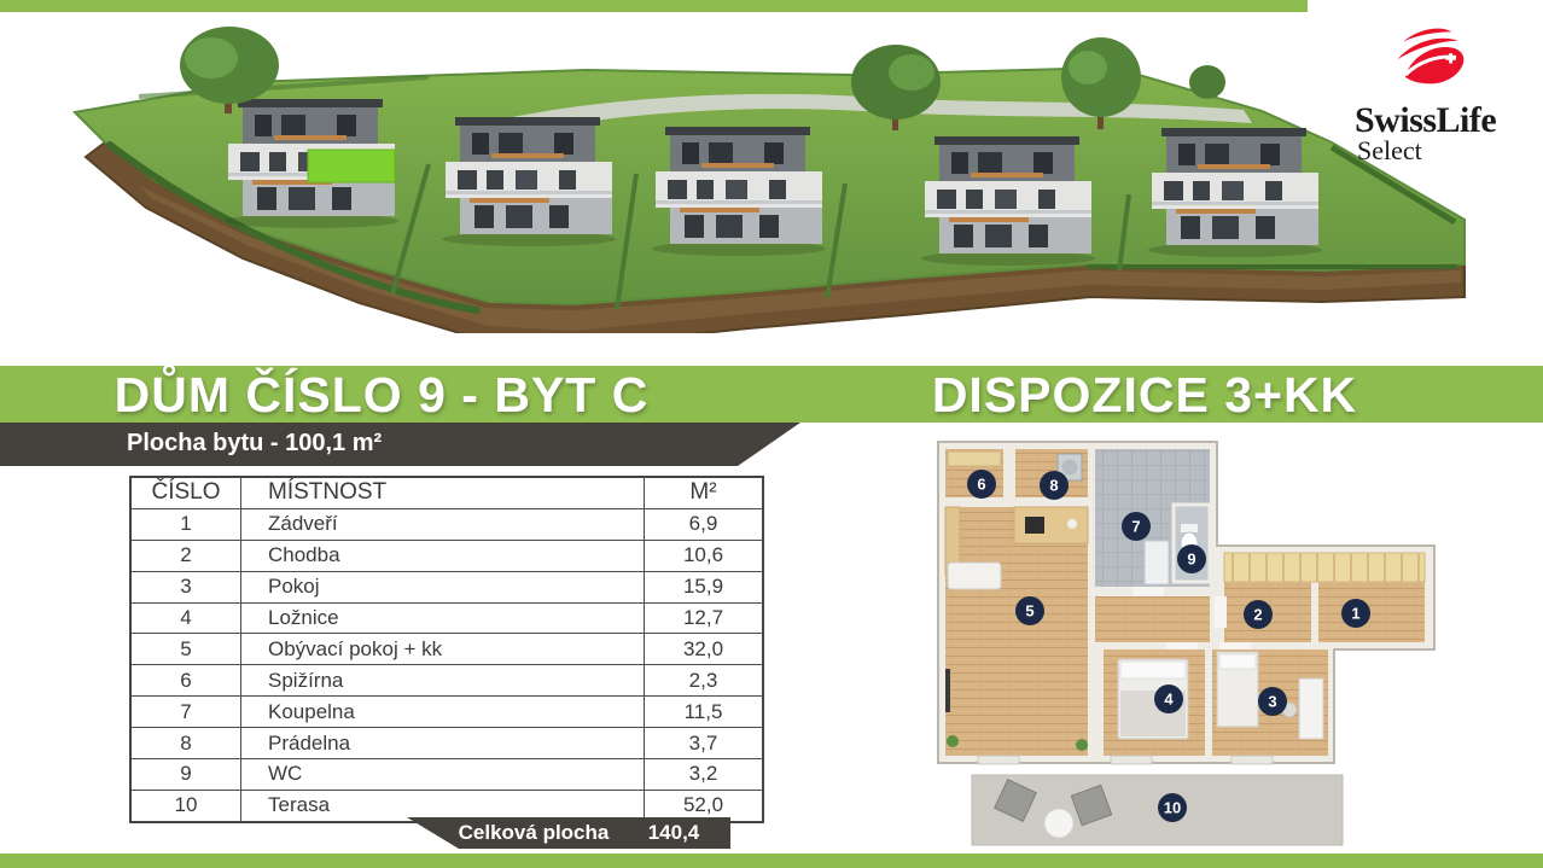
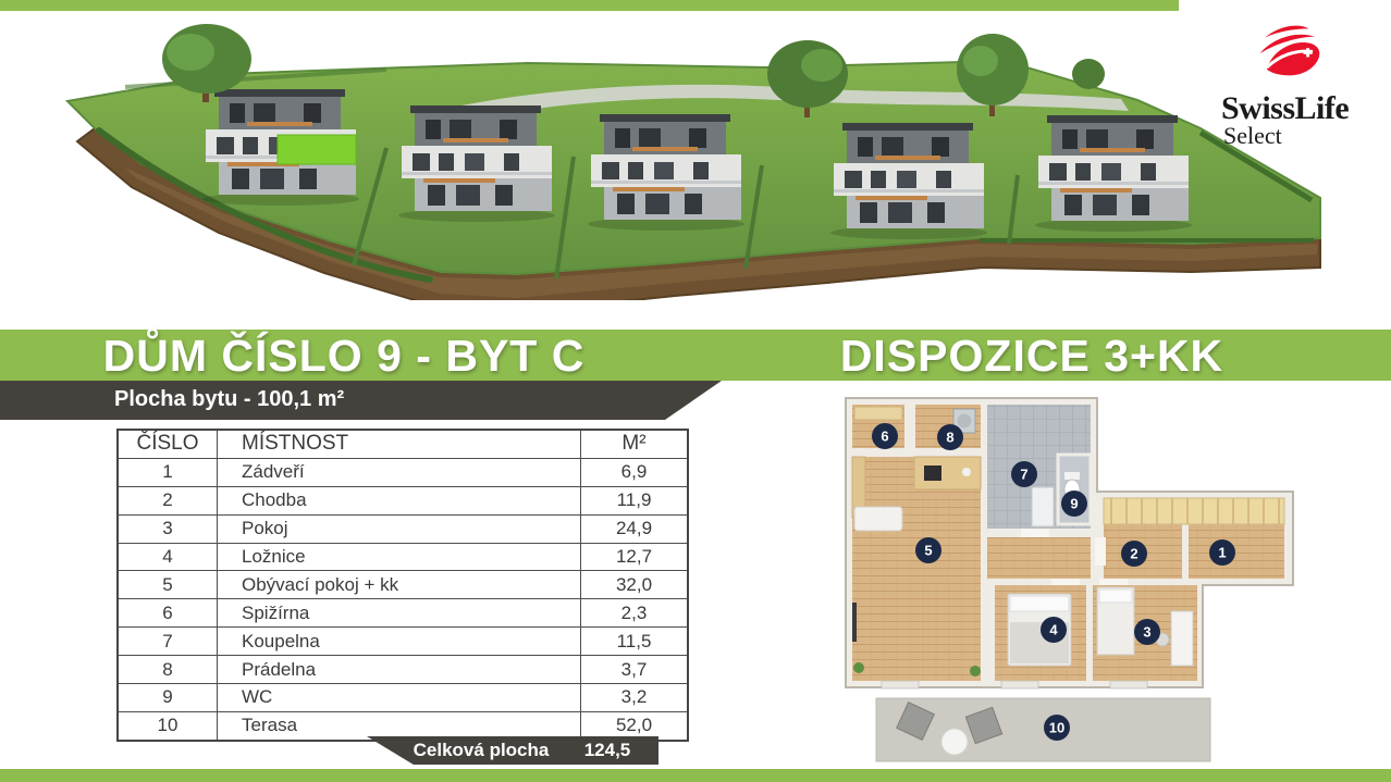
  SwissLife
  Select
  DŮM ČÍSLO 9 - BYT C
  DISPOZICE 3+KK
  Plocha bytu - 100,1 m²
  ČÍSLO	MÍSTNOST	M²
  1	Zádveří	6,9
- 2	Chodba	10,6
+ 2	Chodba	11,9
- 3	Pokoj	15,9
+ 3	Pokoj	24,9
  4	Ložnice	12,7
  5	Obývací pokoj + kk	32,0
  6	Spižírna	2,3
  7	Koupelna	11,5
  8	Prádelna	3,7
  9	WC	3,2
  10	Terasa	52,0
  Celková plocha
- 140,4
+ 124,5
  1
  2
  3
  4
  5
  6
  7
  8
  9
  10
